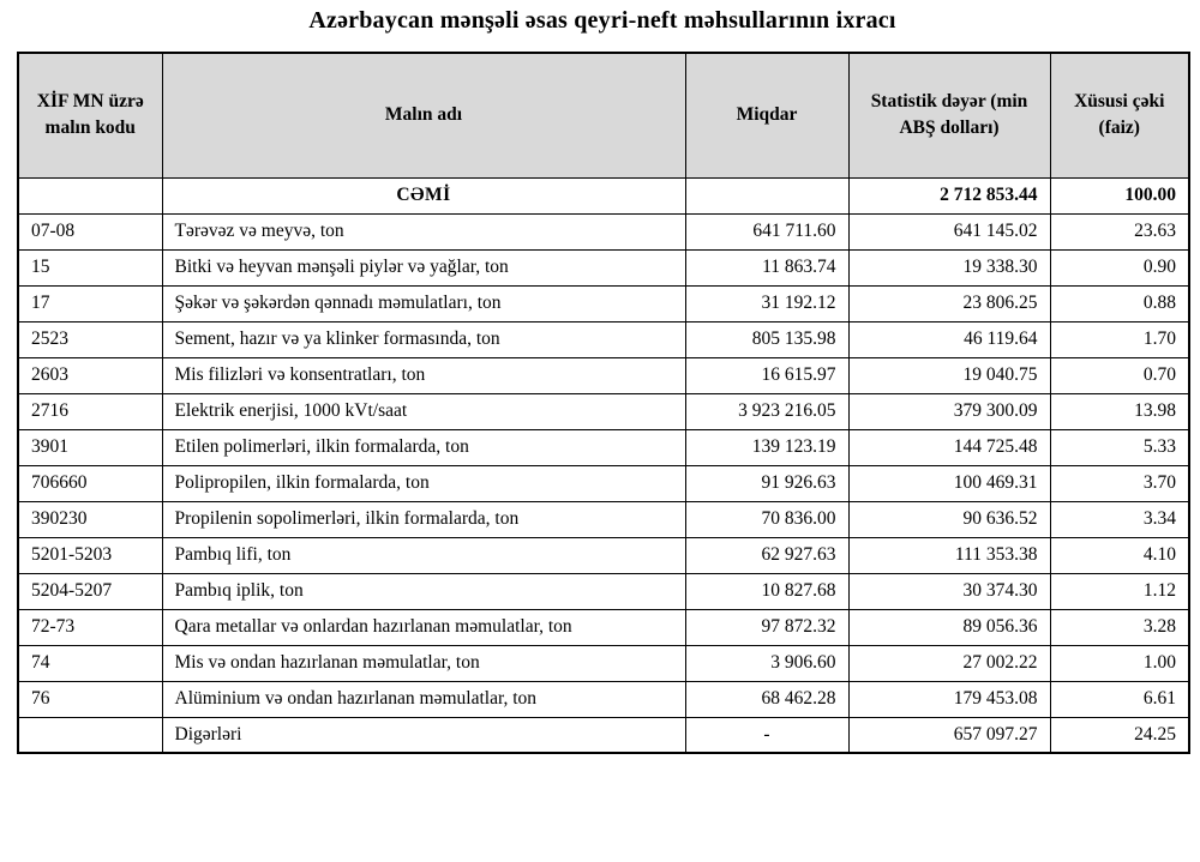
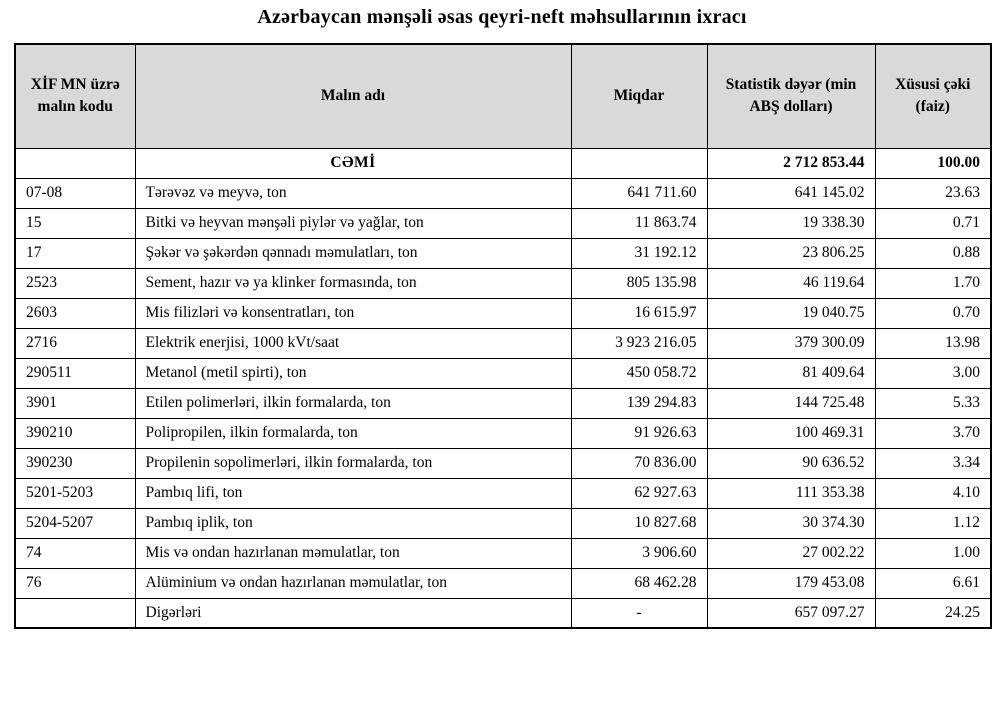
  Azərbaycan mənşəli əsas qeyri-neft məhsullarının ixracı
  XİF MN üzrə malın kodu	Malın adı	Miqdar	Statistik dəyər (min ABŞ dolları)	Xüsusi çəki (faiz)
  	CƏMİ		2 712 853.44	100.00
  07-08	Tərəvəz və meyvə, ton	641 711.60	641 145.02	23.63
- 15	Bitki və heyvan mənşəli piylər və yağlar, ton	11 863.74	19 338.30	0.90
+ 15	Bitki və heyvan mənşəli piylər və yağlar, ton	11 863.74	19 338.30	0.71
  17	Şəkər və şəkərdən qənnadı məmulatları, ton	31 192.12	23 806.25	0.88
  2523	Sement, hazır və ya klinker formasında, ton	805 135.98	46 119.64	1.70
  2603	Mis filizləri və konsentratları, ton	16 615.97	19 040.75	0.70
  2716	Elektrik enerjisi, 1000 kVt/saat	3 923 216.05	379 300.09	13.98
+ 290511	Metanol (metil spirti), ton	450 058.72	81 409.64	3.00
- 3901	Etilen polimerləri, ilkin formalarda, ton	139 123.19	144 725.48	5.33
+ 3901	Etilen polimerləri, ilkin formalarda, ton	139 294.83	144 725.48	5.33
- 706660	Polipropilen, ilkin formalarda, ton	91 926.63	100 469.31	3.70
+ 390210	Polipropilen, ilkin formalarda, ton	91 926.63	100 469.31	3.70
  390230	Propilenin sopolimerləri, ilkin formalarda, ton	70 836.00	90 636.52	3.34
  5201-5203	Pambıq lifi, ton	62 927.63	111 353.38	4.10
  5204-5207	Pambıq iplik, ton	10 827.68	30 374.30	1.12
- 72-73	Qara metallar və onlardan hazırlanan məmulatlar, ton	97 872.32	89 056.36	3.28
  74	Mis və ondan hazırlanan məmulatlar, ton	3 906.60	27 002.22	1.00
  76	Alüminium və ondan hazırlanan məmulatlar, ton	68 462.28	179 453.08	6.61
  	Digərləri	-	657 097.27	24.25
